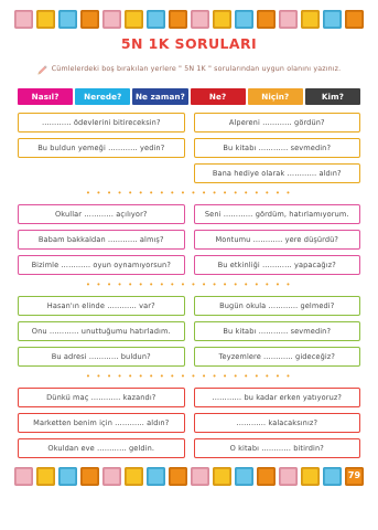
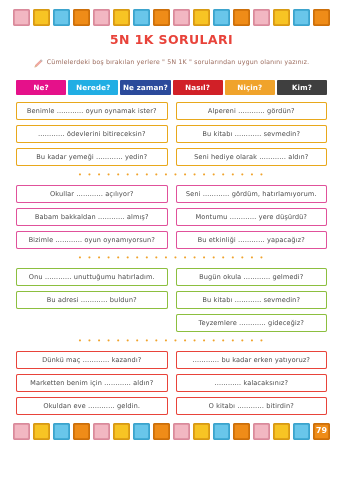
  5N 1K SORULARI
- Nasıl?
+ Ne?
  Nerede?
  Ne zaman?
- Ne?
+ Nasıl?
  Niçin?
  Kim?
+ Benimle ………… oyun oynamak ister?
  ………… ödevlerini bitireceksin?
- Bu buldun yemeği ………… yedin?
+ Bu kadar yemeği ………… yedin?
  Alpereni ………… gördün?
  Bu kitabı ………… sevmedin?
- Bana hediye olarak ………… aldın?
+ Seni hediye olarak ………… aldın?
  • • • • • • • • • • • • • • • • • • • •
  Okullar ………… açılıyor?
  Babam bakkaldan ………… almış?
  Bizimle ………… oyun oynamıyorsun?
  Seni ………… gördüm, hatırlamıyorum.
  Montumu ………… yere düşürdü?
  Bu etkinliği ………… yapacağız?
  • • • • • • • • • • • • • • • • • • • •
- Hasan'ın elinde ………… var?
  Onu ………… unuttuğumu hatırladım.
  Bu adresi ………… buldun?
  Bugün okula ………… gelmedi?
  Bu kitabı ………… sevmedin?
  Teyzemlere ………… gideceğiz?
  • • • • • • • • • • • • • • • • • • • •
  Dünkü maç ………… kazandı?
  Marketten benim için ………… aldın?
  Okuldan eve ………… geldin.
  ………… bu kadar erken yatıyoruz?
  ………… kalacaksınız?
  O kitabı ………… bitirdin?
  79
